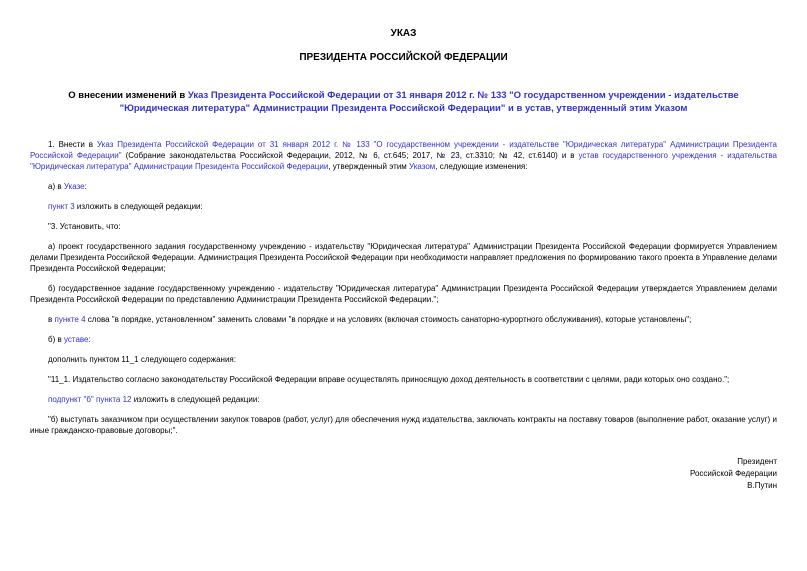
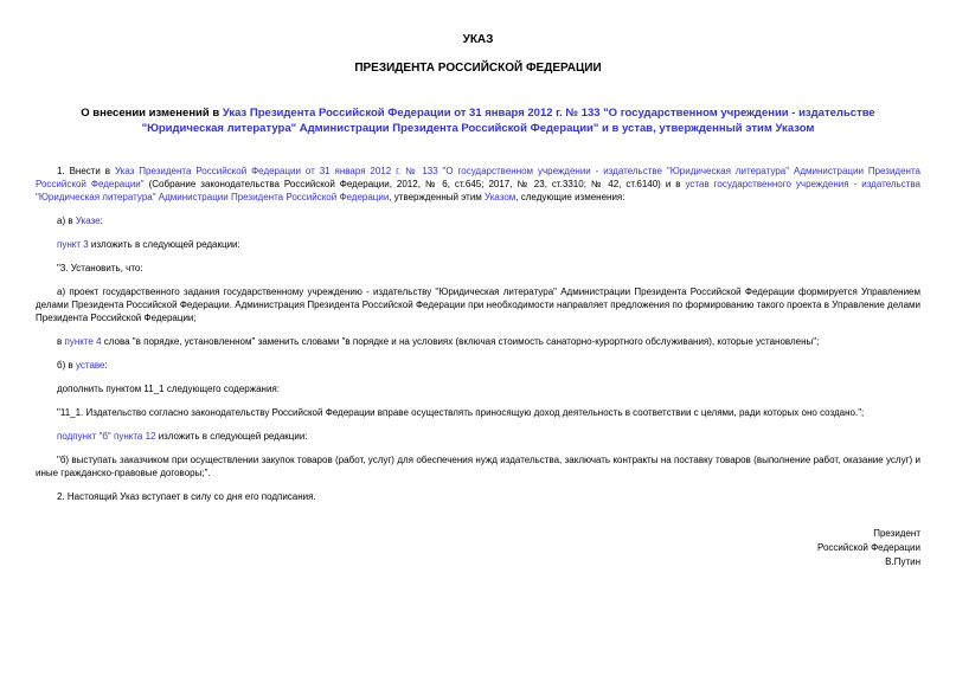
  УКАЗ
  ПРЕЗИДЕНТА РОССИЙСКОЙ ФЕДЕРАЦИИ
  О внесении изменений в Указ Президента Российской Федерации от 31 января 2012 г. № 133 "О государственном учреждении - издательстве "Юридическая литература" Администрации Президента Российской Федерации" и в устав, утвержденный этим Указом
  1. Внести в Указ Президента Российской Федерации от 31 января 2012 г. № 133 "О государственном учреждении - издательстве "Юридическая литература" Администрации Президента Российской Федерации" (Собрание законодательства Российской Федерации, 2012, № 6, ст.645; 2017, № 23, ст.3310; № 42, ст.6140) и в устав государственного учреждения - издательства "Юридическая литература" Администрации Президента Российской Федерации, утвержденный этим Указом, следующие изменения:
  а) в Указе:
  пункт 3 изложить в следующей редакции:
  "3. Установить, что:
  а) проект государственного задания государственному учреждению - издательству "Юридическая литература" Администрации Президента Российской Федерации формируется Управлением делами Президента Российской Федерации. Администрация Президента Российской Федерации при необходимости направляет предложения по формированию такого проекта в Управление делами Президента Российской Федерации;
- б) государственное задание государственному учреждению - издательству "Юридическая литература" Администрации Президента Российской Федерации утверждается Управлением делами Президента Российской Федерации по представлению Администрации Президента Российской Федерации.";
  в пункте 4 слова "в порядке, установленном" заменить словами "в порядке и на условиях (включая стоимость санаторно-курортного обслуживания), которые установлены";
  б) в уставе:
  дополнить пунктом 11_1 следующего содержания:
  "11_1. Издательство согласно законодательству Российской Федерации вправе осуществлять приносящую доход деятельность в соответствии с целями, ради которых оно создано.";
  подпункт "б" пункта 12 изложить в следующей редакции:
  "б) выступать заказчиком при осуществлении закупок товаров (работ, услуг) для обеспечения нужд издательства, заключать контракты на поставку товаров (выполнение работ, оказание услуг) и иные гражданско-правовые договоры;".
+ 2. Настоящий Указ вступает в силу со дня его подписания.
  Президент
  Российской Федерации
  В.Путин
